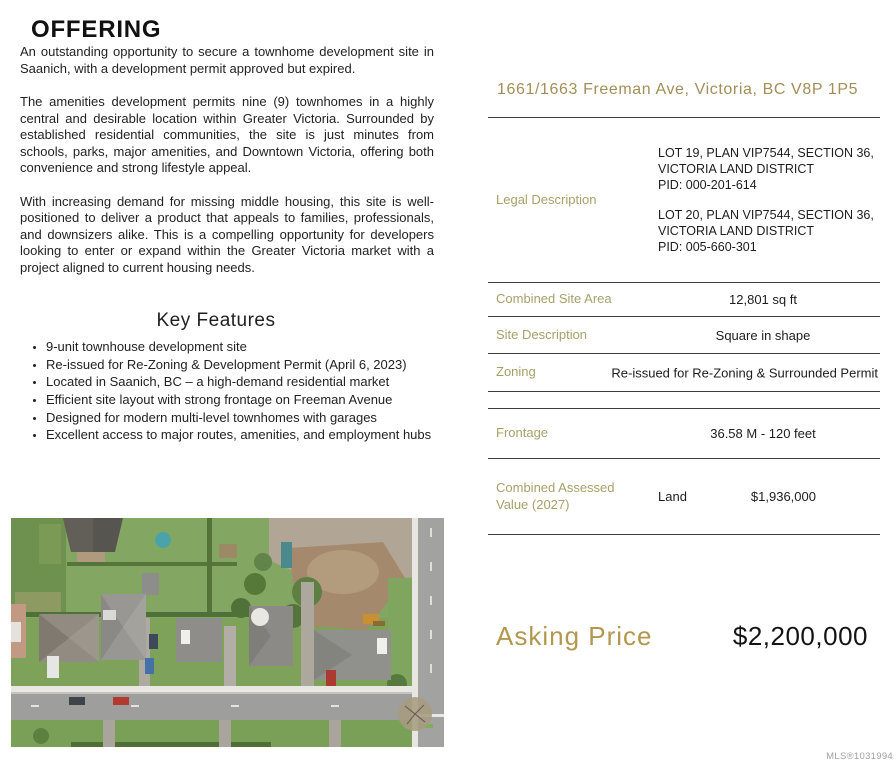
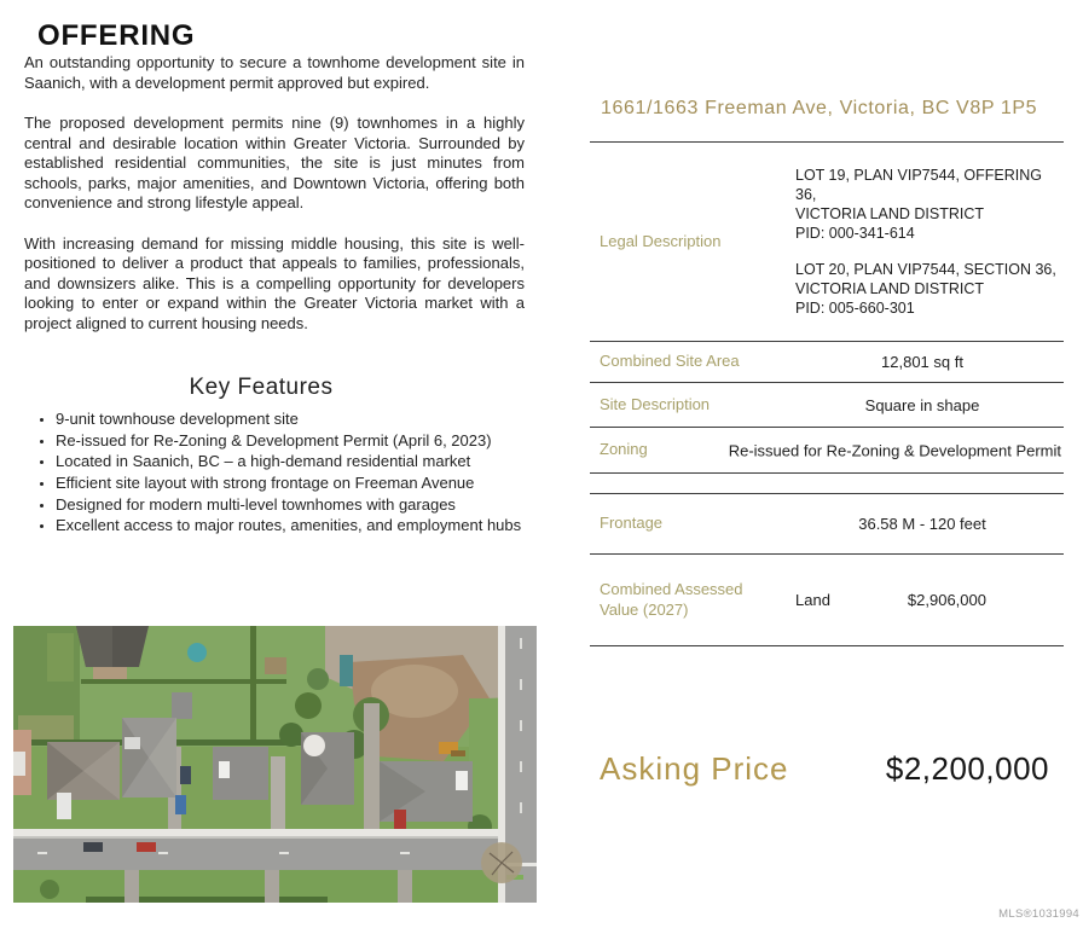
  OFFERING
  An outstanding opportunity to secure a townhome development site in Saanich, with a development permit approved but expired.
- The amenities development permits nine (9) townhomes in a highly central and desirable location within Greater Victoria. Surrounded by established residential communities, the site is just minutes from schools, parks, major amenities, and Downtown Victoria, offering both convenience and strong lifestyle appeal.
+ The proposed development permits nine (9) townhomes in a highly central and desirable location within Greater Victoria. Surrounded by established residential communities, the site is just minutes from schools, parks, major amenities, and Downtown Victoria, offering both convenience and strong lifestyle appeal.
  With increasing demand for missing middle housing, this site is well-positioned to deliver a product that appeals to families, professionals, and downsizers alike. This is a compelling opportunity for developers looking to enter or expand within the Greater Victoria market with a project aligned to current housing needs.
  Key Features
  9-unit townhouse development site
  Re-issued for Re-Zoning & Development Permit (April 6, 2023)
  Located in Saanich, BC – a high-demand residential market
  Efficient site layout with strong frontage on Freeman Avenue
  Designed for modern multi-level townhomes with garages
  Excellent access to major routes, amenities, and employment hubs
  1661/1663 Freeman Ave, Victoria, BC V8P 1P5
  Legal Description
- LOT 19, PLAN VIP7544, SECTION 36,
+ LOT 19, PLAN VIP7544, OFFERING 36,
  VICTORIA LAND DISTRICT
- PID: 000-201-614
+ PID: 000-341-614
  LOT 20, PLAN VIP7544, SECTION 36,
  VICTORIA LAND DISTRICT
  PID: 005-660-301
  Combined Site Area
  12,801 sq ft
  Site Description
  Square in shape
  Zoning
- Re-issued for Re-Zoning & Surrounded Permit
+ Re-issued for Re-Zoning & Development Permit
  Frontage
  36.58 M - 120 feet
  Combined Assessed Value (2027)
  Land
- $1,936,000
+ $2,906,000
  Asking Price
  $2,200,000
  MLS®1031994
